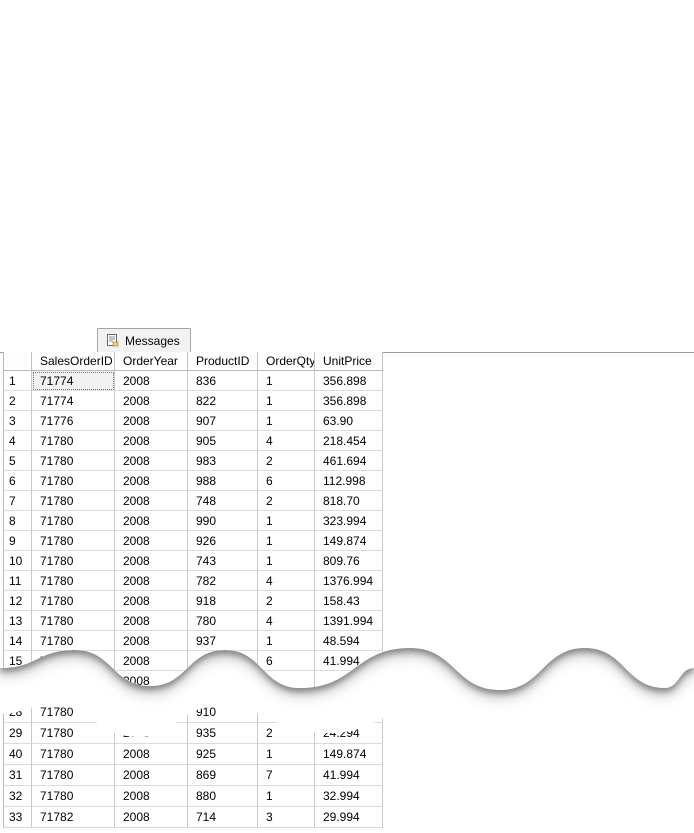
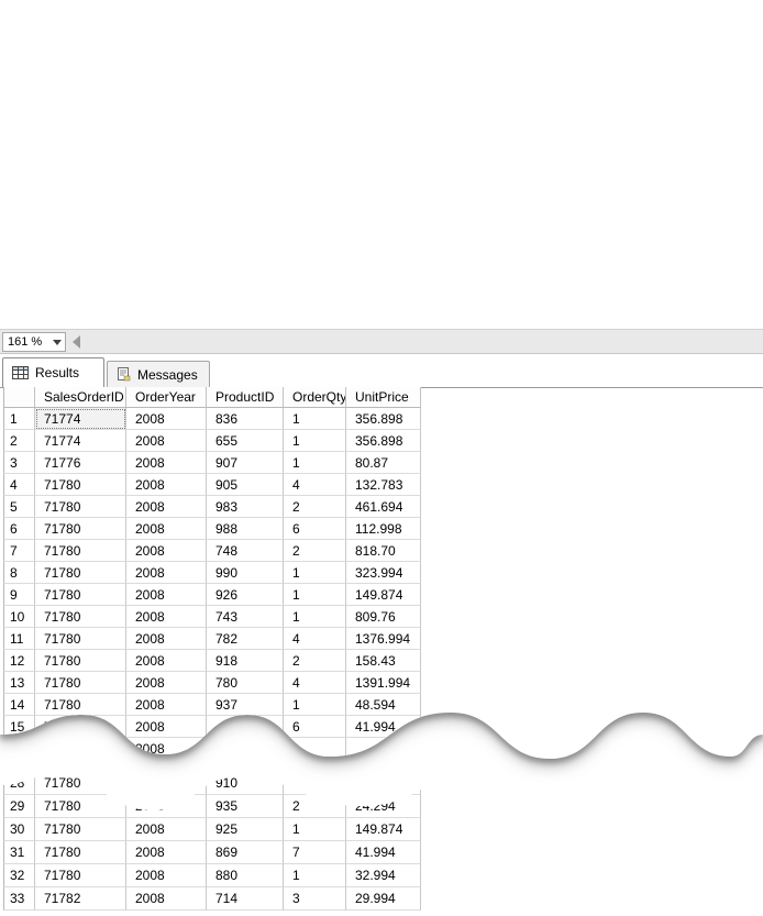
+ 161 %
+ Results
  Messages
  SalesOrderID
  OrderYear
  ProductID
  OrderQty
  UnitPrice
  1
  71774
  2008
  836
  1
  356.898
  2
  71774
  2008
- 822
+ 655
  1
  356.898
  3
  71776
  2008
  907
  1
- 63.90
+ 80.87
  4
  71780
  2008
  905
  4
- 218.454
+ 132.783
  5
  71780
  2008
  983
  2
  461.694
  6
  71780
  2008
  988
  6
  112.998
  7
  71780
  2008
  748
  2
  818.70
  8
  71780
  2008
  990
  1
  323.994
  9
  71780
  2008
  926
  1
  149.874
  10
  71780
  2008
  743
  1
  809.76
  11
  71780
  2008
  782
  4
  1376.994
  12
  71780
  2008
  918
  2
  158.43
  13
  71780
  2008
  780
  4
  1391.994
  14
  71780
  2008
  937
  1
  48.594
  15
  2008
  6
  41.994
  008
  71780
  910
  29
  71780
  935
  2
  24.294
- 40
+ 30
  71780
  2008
  925
  1
  149.874
  31
  71780
  2008
  869
  7
  41.994
  32
  71780
  2008
  880
  1
  32.994
  33
  71782
  2008
  714
  3
  29.994
